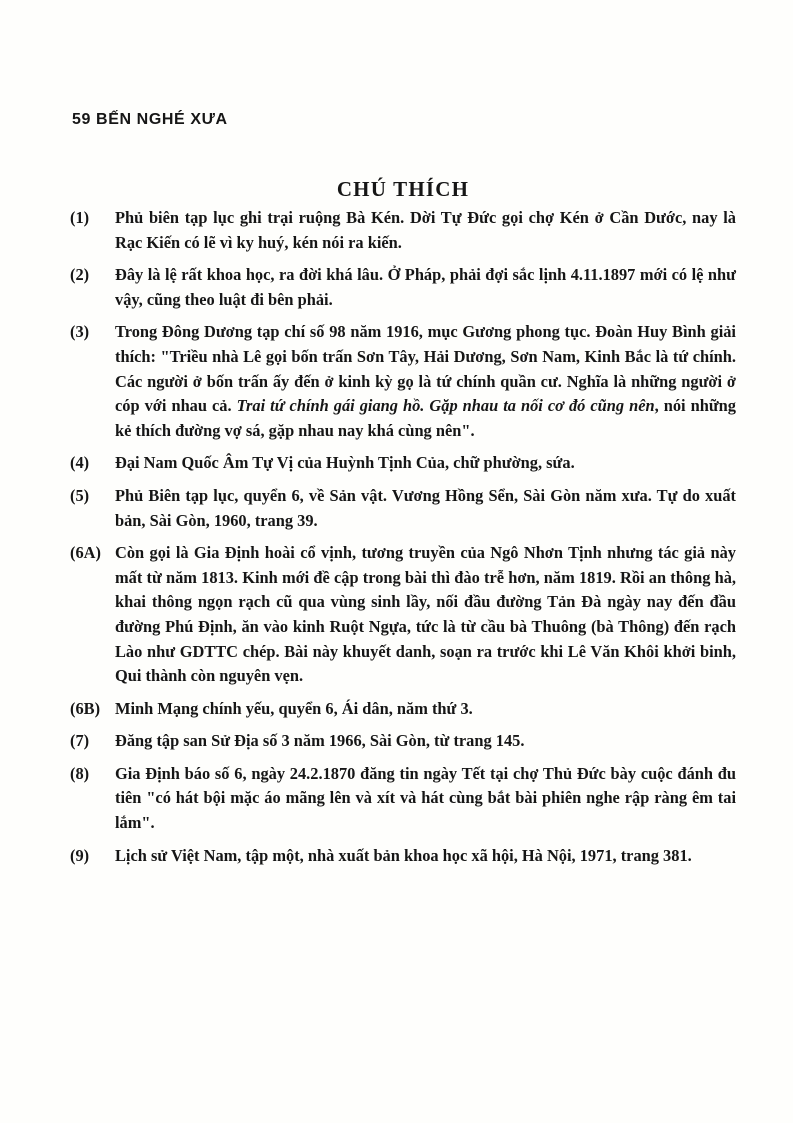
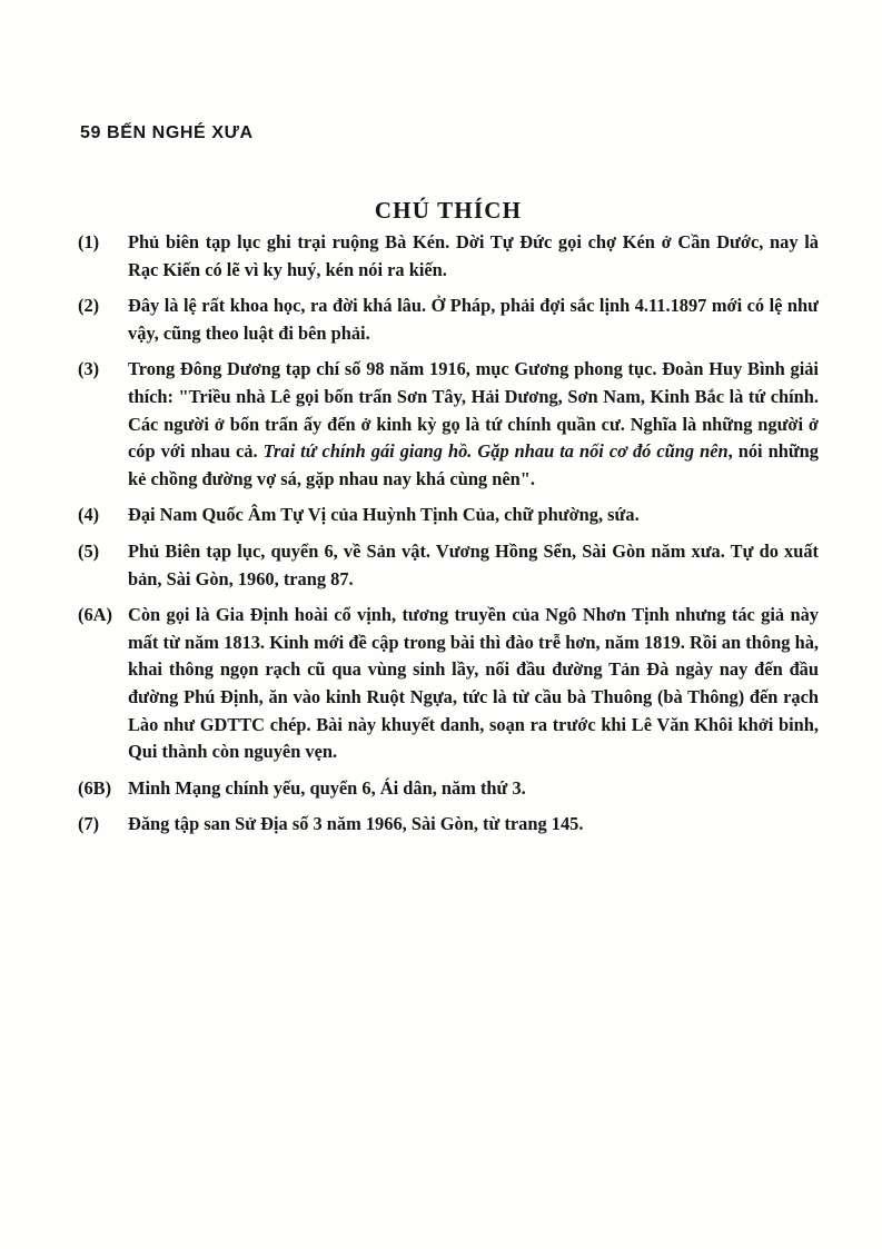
  59 BẾN NGHÉ XƯA
  CHÚ THÍCH
  (1)
  Phủ biên tạp lục ghi trại ruộng Bà Kén. Dời Tự Đức gọi chợ Kén ở Cần Dước, nay là Rạc Kiến có lẽ vì ky huý, kén nói ra kiến.
  (2)
  Đây là lệ rất khoa học, ra đời khá lâu. Ở Pháp, phải đợi sắc lịnh 4.11.1897 mới có lệ như vậy, cũng theo luật đi bên phải.
  (3)
- Trong Đông Dương tạp chí số 98 năm 1916, mục Gương phong tục. Đoàn Huy Bình giải thích: "Triều nhà Lê gọi bốn trấn Sơn Tây, Hải Dương, Sơn Nam, Kinh Bắc là tứ chính. Các người ở bốn trấn ấy đến ở kinh kỳ gọ là tứ chính quần cư. Nghĩa là những người ở cóp với nhau cả. Trai tứ chính gái giang hồ. Gặp nhau ta nối cơ đó cũng nên, nói những kẻ thích đường vợ sá, gặp nhau nay khá cùng nên".
+ Trong Đông Dương tạp chí số 98 năm 1916, mục Gương phong tục. Đoàn Huy Bình giải thích: "Triều nhà Lê gọi bốn trấn Sơn Tây, Hải Dương, Sơn Nam, Kinh Bắc là tứ chính. Các người ở bốn trấn ấy đến ở kinh kỳ gọ là tứ chính quần cư. Nghĩa là những người ở cóp với nhau cả. Trai tứ chính gái giang hồ. Gặp nhau ta nối cơ đó cũng nên, nói những kẻ chồng đường vợ sá, gặp nhau nay khá cùng nên".
  (4)
  Đại Nam Quốc Âm Tự Vị của Huỳnh Tịnh Của, chữ phường, sứa.
  (5)
- Phủ Biên tạp lục, quyển 6, về Sản vật. Vương Hồng Sển, Sài Gòn năm xưa. Tự do xuất bản, Sài Gòn, 1960, trang 39.
+ Phủ Biên tạp lục, quyển 6, về Sản vật. Vương Hồng Sển, Sài Gòn năm xưa. Tự do xuất bản, Sài Gòn, 1960, trang 87.
  (6A)
  Còn gọi là Gia Định hoài cổ vịnh, tương truyền của Ngô Nhơn Tịnh nhưng tác giả này mất từ năm 1813. Kinh mới đề cập trong bài thì đào trễ hơn, năm 1819. Rồi an thông hà, khai thông ngọn rạch cũ qua vùng sinh lầy, nối đầu đường Tản Đà ngày nay đến đầu đường Phú Định, ăn vào kinh Ruột Ngựa, tức là từ cầu bà Thuông (bà Thông) đến rạch Lào như GDTTC chép. Bài này khuyết danh, soạn ra trước khi Lê Văn Khôi khởi binh, Qui thành còn nguyên vẹn.
  (6B)
  Minh Mạng chính yếu, quyển 6, Ái dân, năm thứ 3.
  (7)
  Đăng tập san Sử Địa số 3 năm 1966, Sài Gòn, từ trang 145.
- (8)
- Gia Định báo số 6, ngày 24.2.1870 đăng tin ngày Tết tại chợ Thủ Đức bày cuộc đánh đu tiên "có hát bội mặc áo mãng lên và xít và hát cùng bắt bài phiên nghe rập ràng êm tai lắm".
- (9)
- Lịch sử Việt Nam, tập một, nhà xuất bản khoa học xã hội, Hà Nội, 1971, trang 381.
